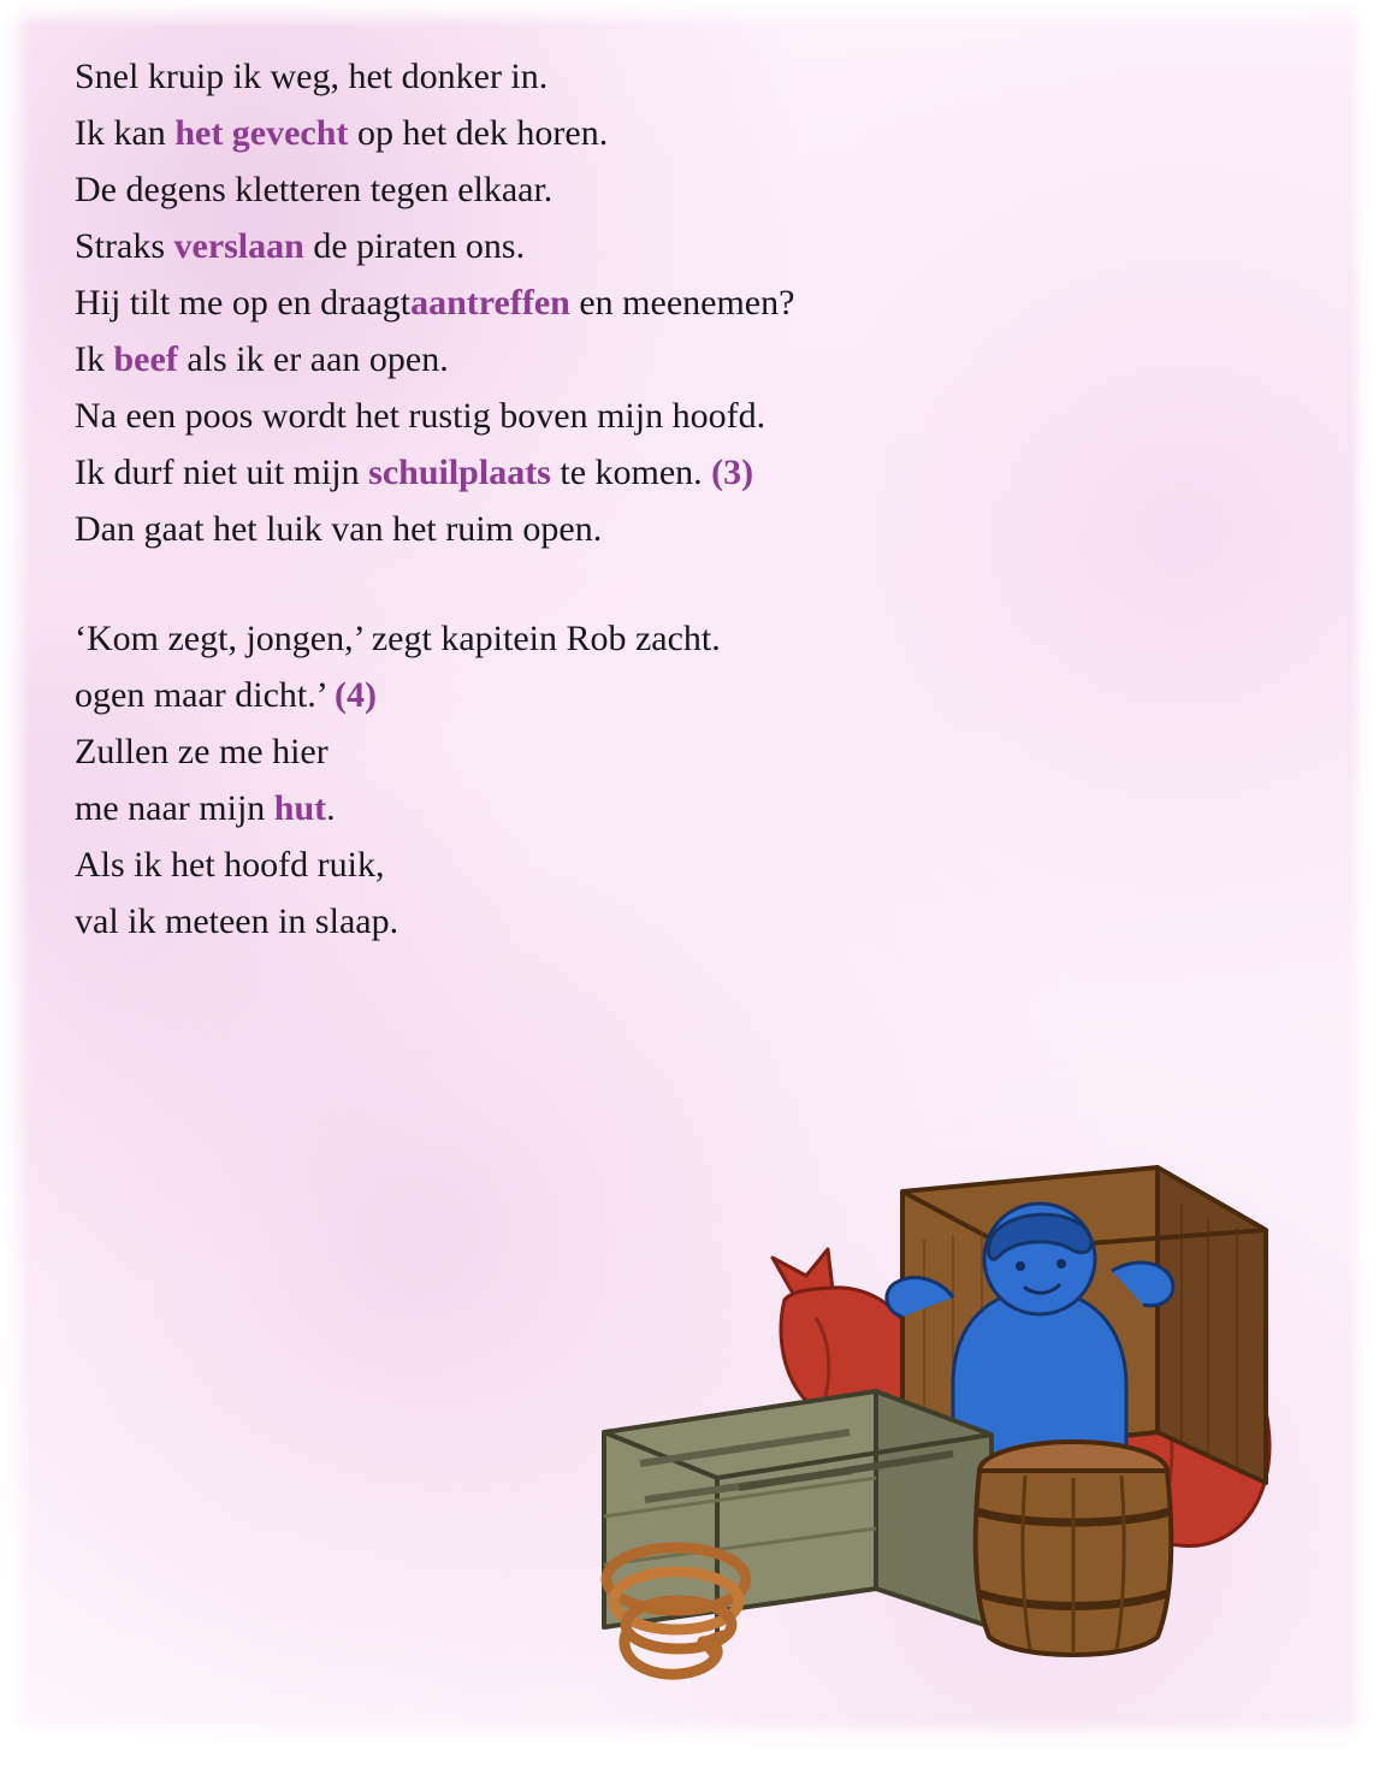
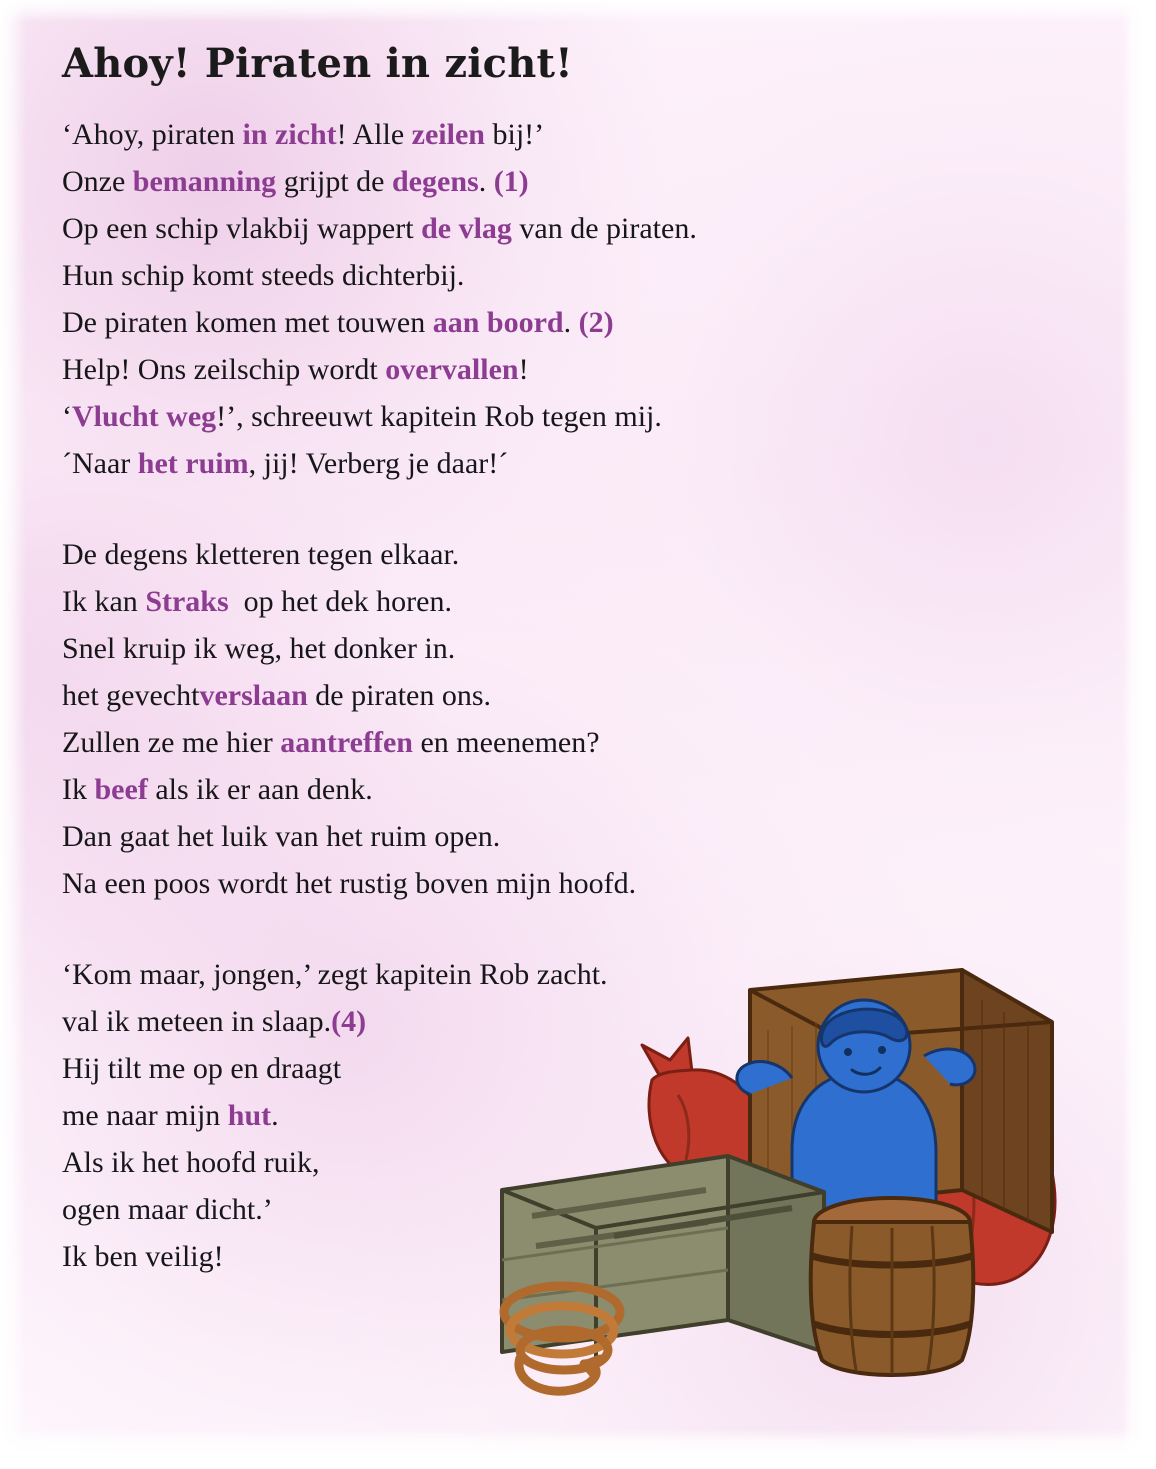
+ Ahoy! Piraten in zicht!
+ ‘Ahoy, piraten in zicht! Alle zeilen bij!’
+ Onze bemanning grijpt de degens. (1)
+ Op een schip vlakbij wappert de vlag van de piraten.
+ Hun schip komt steeds dichterbij.
+ De piraten komen met touwen aan boord. (2)
+ Help! Ons zeilschip wordt overvallen!
+ ‘Vlucht weg!’, schreeuwt kapitein Rob tegen mij.
+ ´Naar het ruim, jij! Verberg je daar!´
- Snel kruip ik weg, het donker in.
+ De degens kletteren tegen elkaar.
- Ik kan het gevecht op het dek horen.
+ Ik kan Straks op het dek horen.
- De degens kletteren tegen elkaar.
+ Snel kruip ik weg, het donker in.
- Straks verslaan de piraten ons.
+ het gevechtverslaan de piraten ons.
- Hij tilt me op en draagtaantreffen en meenemen?
+ Zullen ze me hier aantreffen en meenemen?
- Ik beef als ik er aan open.
+ Ik beef als ik er aan denk.
- Na een poos wordt het rustig boven mijn hoofd.
+ Dan gaat het luik van het ruim open.
- Ik durf niet uit mijn schuilplaats te komen. (3)
- Dan gaat het luik van het ruim open.
+ Na een poos wordt het rustig boven mijn hoofd.
- ‘Kom zegt, jongen,’ zegt kapitein Rob zacht.
+ ‘Kom maar, jongen,’ zegt kapitein Rob zacht.
- ogen maar dicht.’ (4)
+ val ik meteen in slaap.(4)
- Zullen ze me hier
+ Hij tilt me op en draagt
  me naar mijn hut.
  Als ik het hoofd ruik,
- val ik meteen in slaap.
+ ogen maar dicht.’
+ Ik ben veilig!
